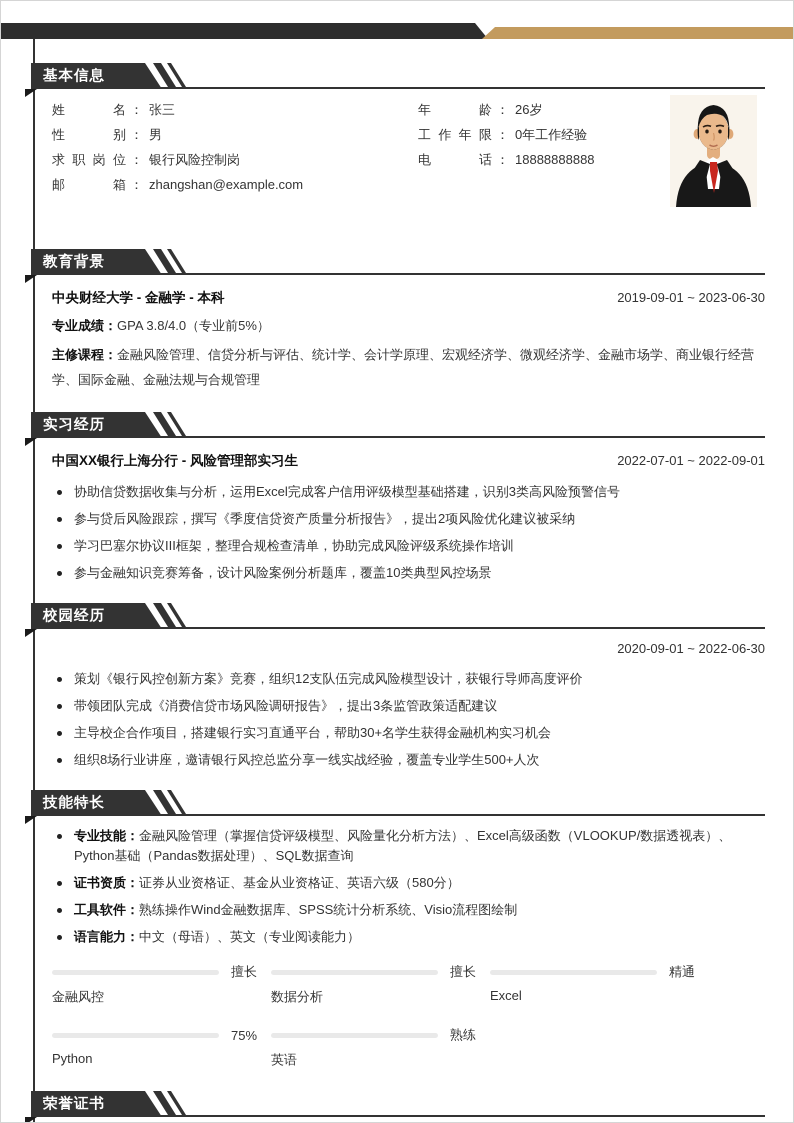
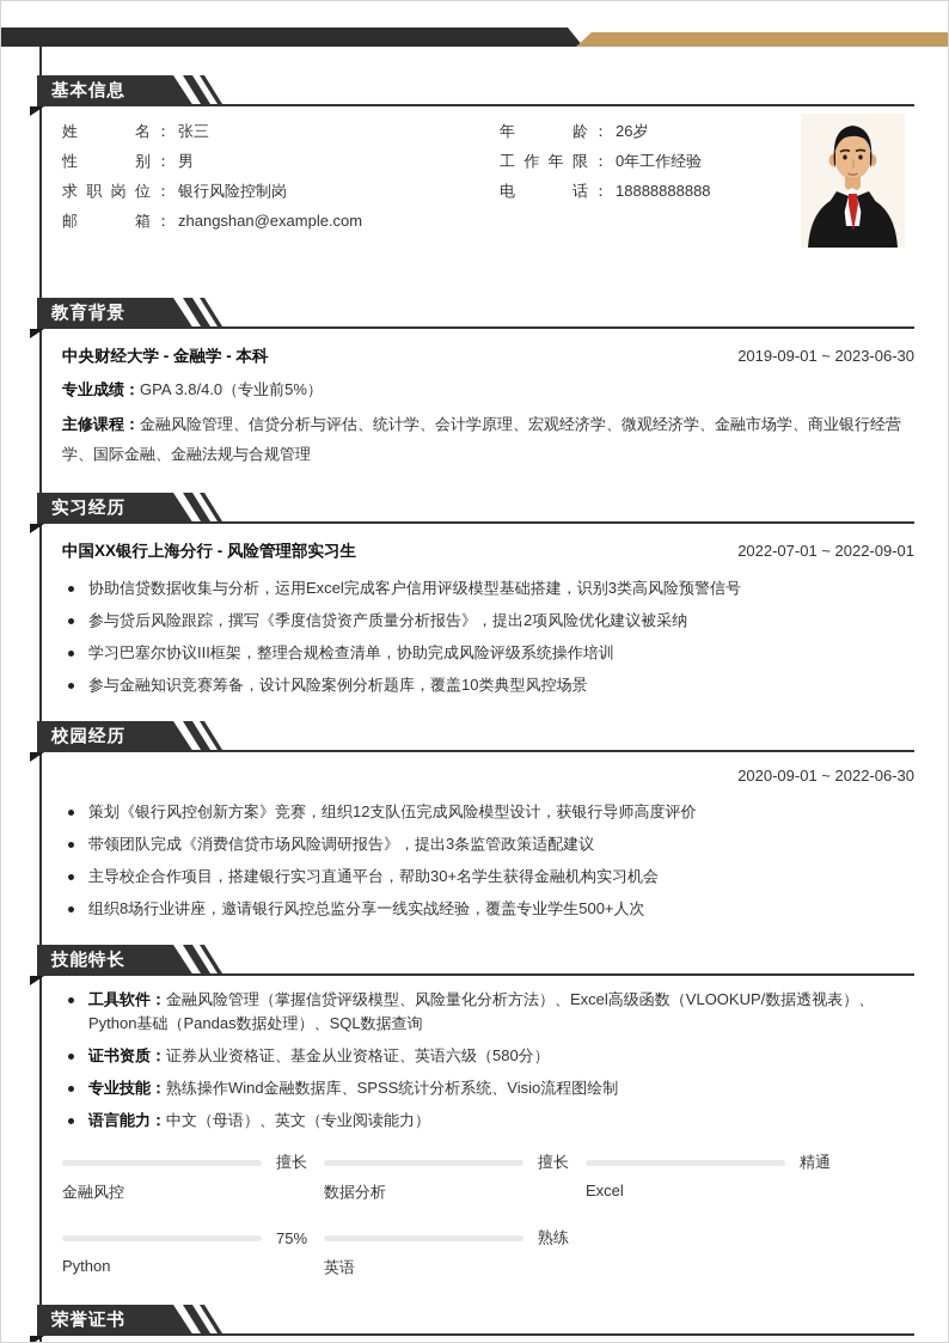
  基本信息
  姓名
  ：
  张三
  性别
  ：
  男
  求职岗位
  ：
  银行风险控制岗
  邮箱
  ：
  zhangshan@example.com
  年龄
  ：
  26岁
  工作年限
  ：
  0年工作经验
  电话
  ：
  18888888888
  教育背景
  中央财经大学 - 金融学 - 本科
  2019-09-01 ~ 2023-06-30
  专业成绩：GPA 3.8/4.0（专业前5%）
  主修课程：金融风险管理、信贷分析与评估、统计学、会计学原理、宏观经济学、微观经济学、金融市场学、商业银行经营学、国际金融、金融法规与合规管理
  实习经历
  中国XX银行上海分行 - 风险管理部实习生
  2022-07-01 ~ 2022-09-01
  协助信贷数据收集与分析，运用Excel完成客户信用评级模型基础搭建，识别3类高风险预警信号
  参与贷后风险跟踪，撰写《季度信贷资产质量分析报告》，提出2项风险优化建议被采纳
  学习巴塞尔协议III框架，整理合规检查清单，协助完成风险评级系统操作培训
  参与金融知识竞赛筹备，设计风险案例分析题库，覆盖10类典型风控场景
  校园经历
  2020-09-01 ~ 2022-06-30
  策划《银行风控创新方案》竞赛，组织12支队伍完成风险模型设计，获银行导师高度评价
  带领团队完成《消费信贷市场风险调研报告》，提出3条监管政策适配建议
  主导校企合作项目，搭建银行实习直通平台，帮助30+名学生获得金融机构实习机会
  组织8场行业讲座，邀请银行风控总监分享一线实战经验，覆盖专业学生500+人次
  技能特长
- 专业技能：金融风险管理（掌握信贷评级模型、风险量化分析方法）、Excel高级函数（VLOOKUP/数据透视表）、Python基础（Pandas数据处理）、SQL数据查询
+ 工具软件：金融风险管理（掌握信贷评级模型、风险量化分析方法）、Excel高级函数（VLOOKUP/数据透视表）、Python基础（Pandas数据处理）、SQL数据查询
  证书资质：证券从业资格证、基金从业资格证、英语六级（580分）
- 工具软件：熟练操作Wind金融数据库、SPSS统计分析系统、Visio流程图绘制
+ 专业技能：熟练操作Wind金融数据库、SPSS统计分析系统、Visio流程图绘制
  语言能力：中文（母语）、英文（专业阅读能力）
  擅长
  金融风控
  擅长
  数据分析
  精通
  Excel
  75%
  Python
  熟练
  英语
  荣誉证书
